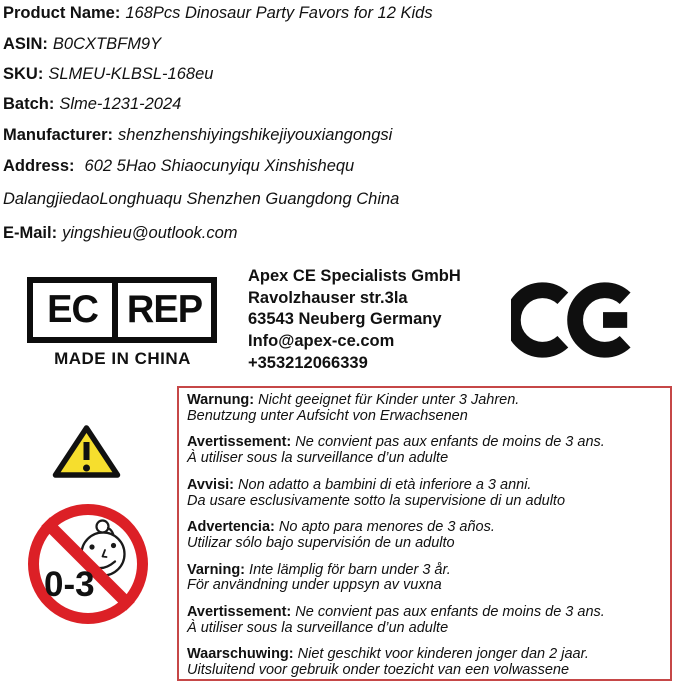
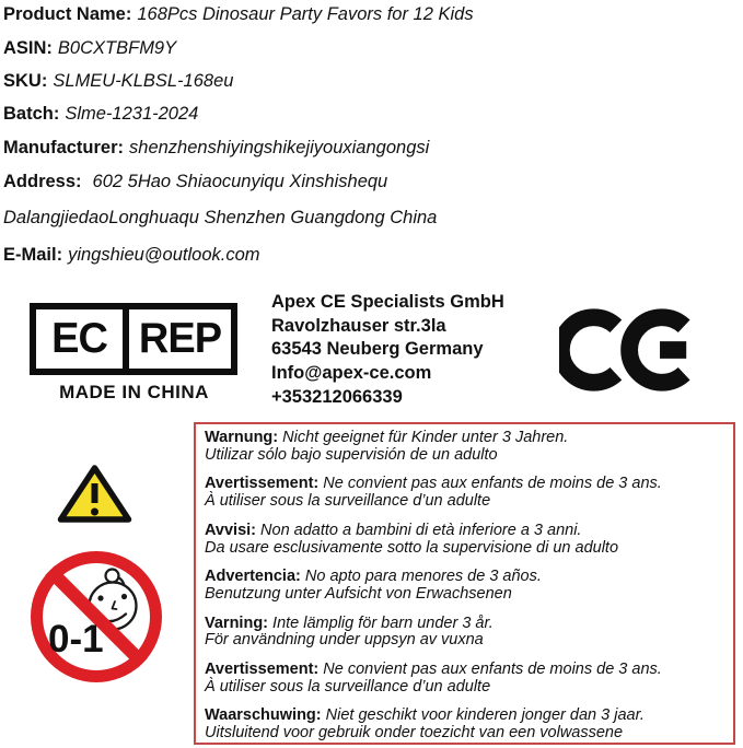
  Product Name: 168Pcs Dinosaur Party Favors for 12 Kids
  ASIN: B0CXTBFM9Y
  SKU: SLMEU-KLBSL-168eu
  Batch: Slme-1231-2024
  Manufacturer: shenzhenshiyingshikejiyouxiangongsi
  Address: 602 5Hao Shiaocunyiqu Xinshishequ
  DalangjiedaoLonghuaqu Shenzhen Guangdong China
  E-Mail: yingshieu@outlook.com
  EC
  REP
  MADE IN CHINA
  Apex CE Specialists GmbH
  Ravolzhauser str.3la
  63543 Neuberg Germany
  Info@apex-ce.com
  +353212066339
- 0-3
+ 0-1
  Warnung: Nicht geeignet für Kinder unter 3 Jahren.
- Benutzung unter Aufsicht von Erwachsenen
+ Utilizar sólo bajo supervisión de un adulto
  Avertissement: Ne convient pas aux enfants de moins de 3 ans.
  À utiliser sous la surveillance d’un adulte
  Avvisi: Non adatto a bambini di età inferiore a 3 anni.
  Da usare esclusivamente sotto la supervisione di un adulto
  Advertencia: No apto para menores de 3 años.
- Utilizar sólo bajo supervisión de un adulto
+ Benutzung unter Aufsicht von Erwachsenen
  Varning: Inte lämplig för barn under 3 år.
  För användning under uppsyn av vuxna
  Avertissement: Ne convient pas aux enfants de moins de 3 ans.
  À utiliser sous la surveillance d’un adulte
- Waarschuwing: Niet geschikt voor kinderen jonger dan 2 jaar.
+ Waarschuwing: Niet geschikt voor kinderen jonger dan 3 jaar.
  Uitsluitend voor gebruik onder toezicht van een volwassene
